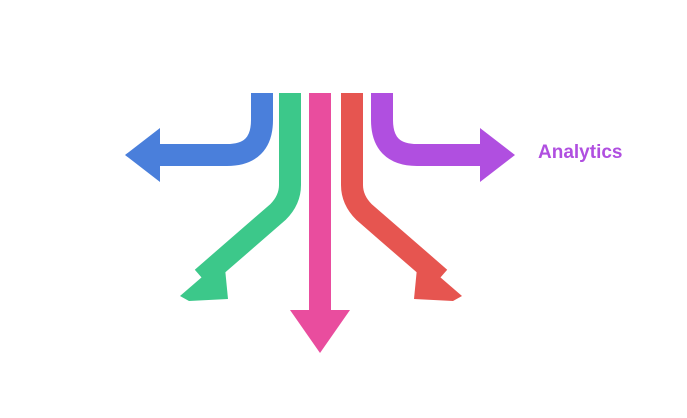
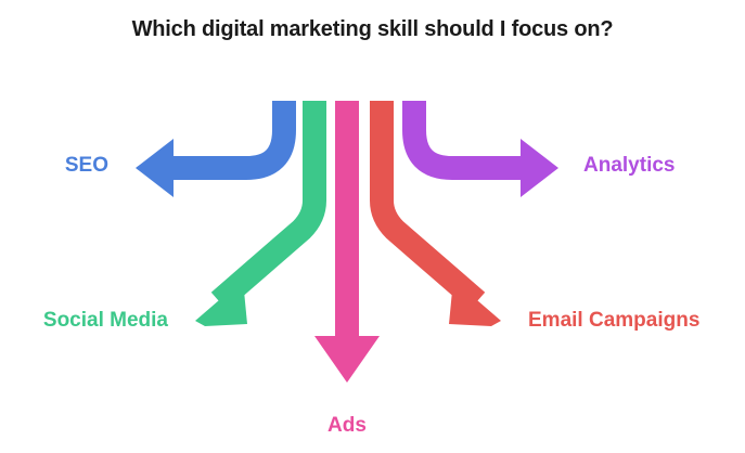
+ Which digital marketing skill should I focus on?
+ SEO
+ Social Media
+ Ads
+ Email Campaigns
  Analytics
